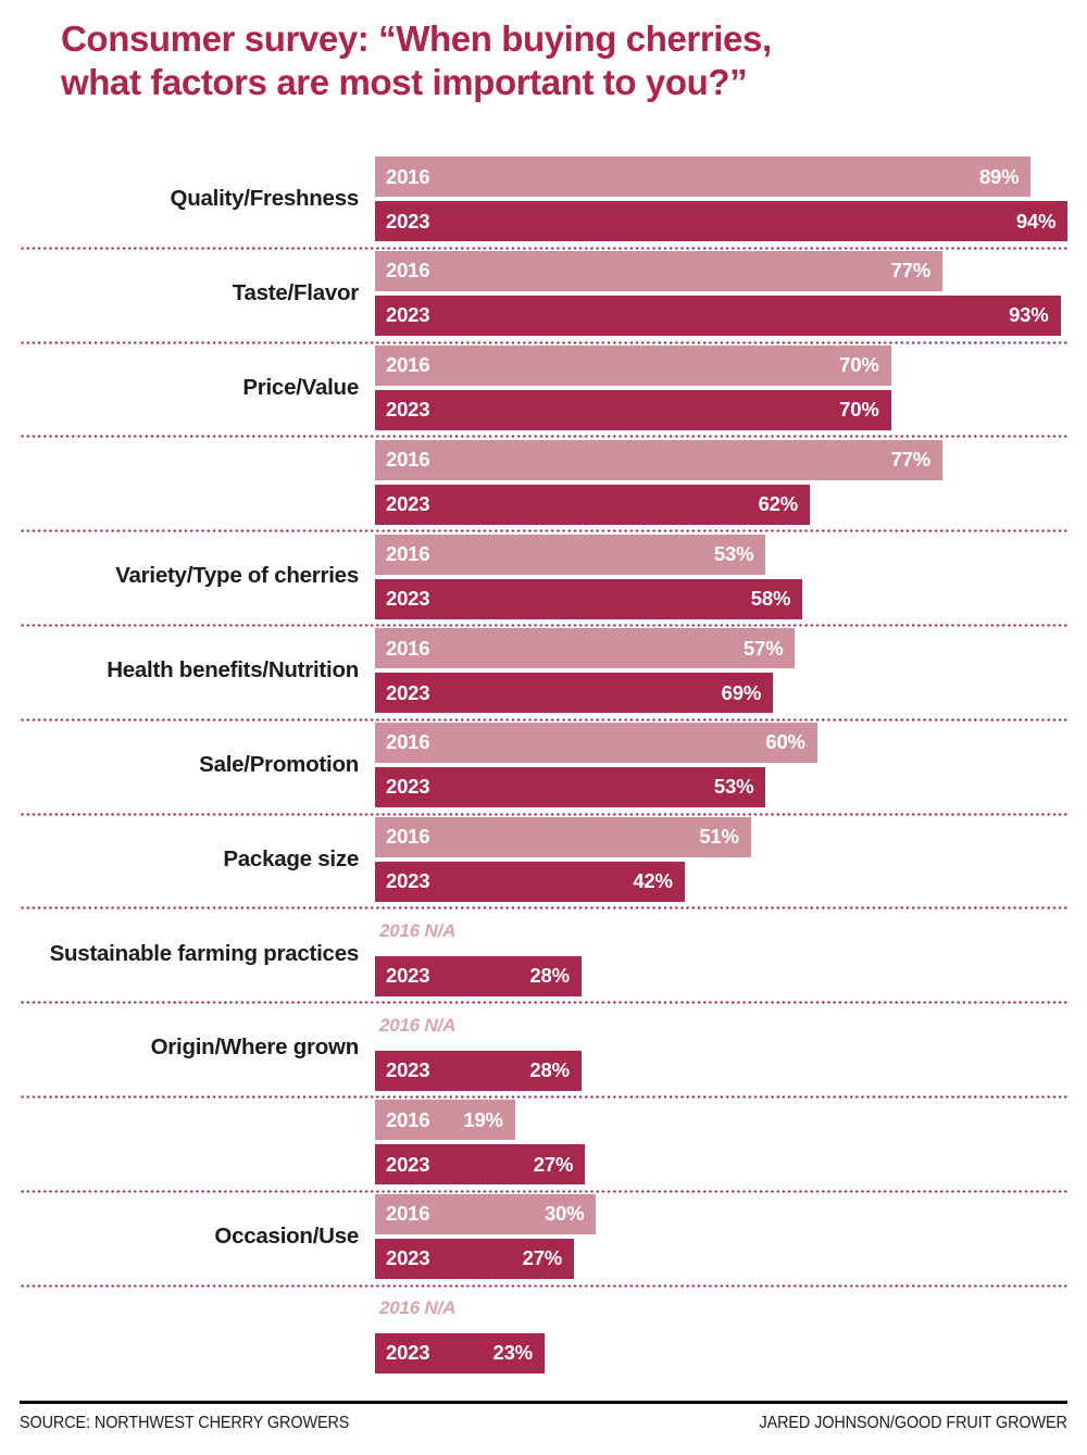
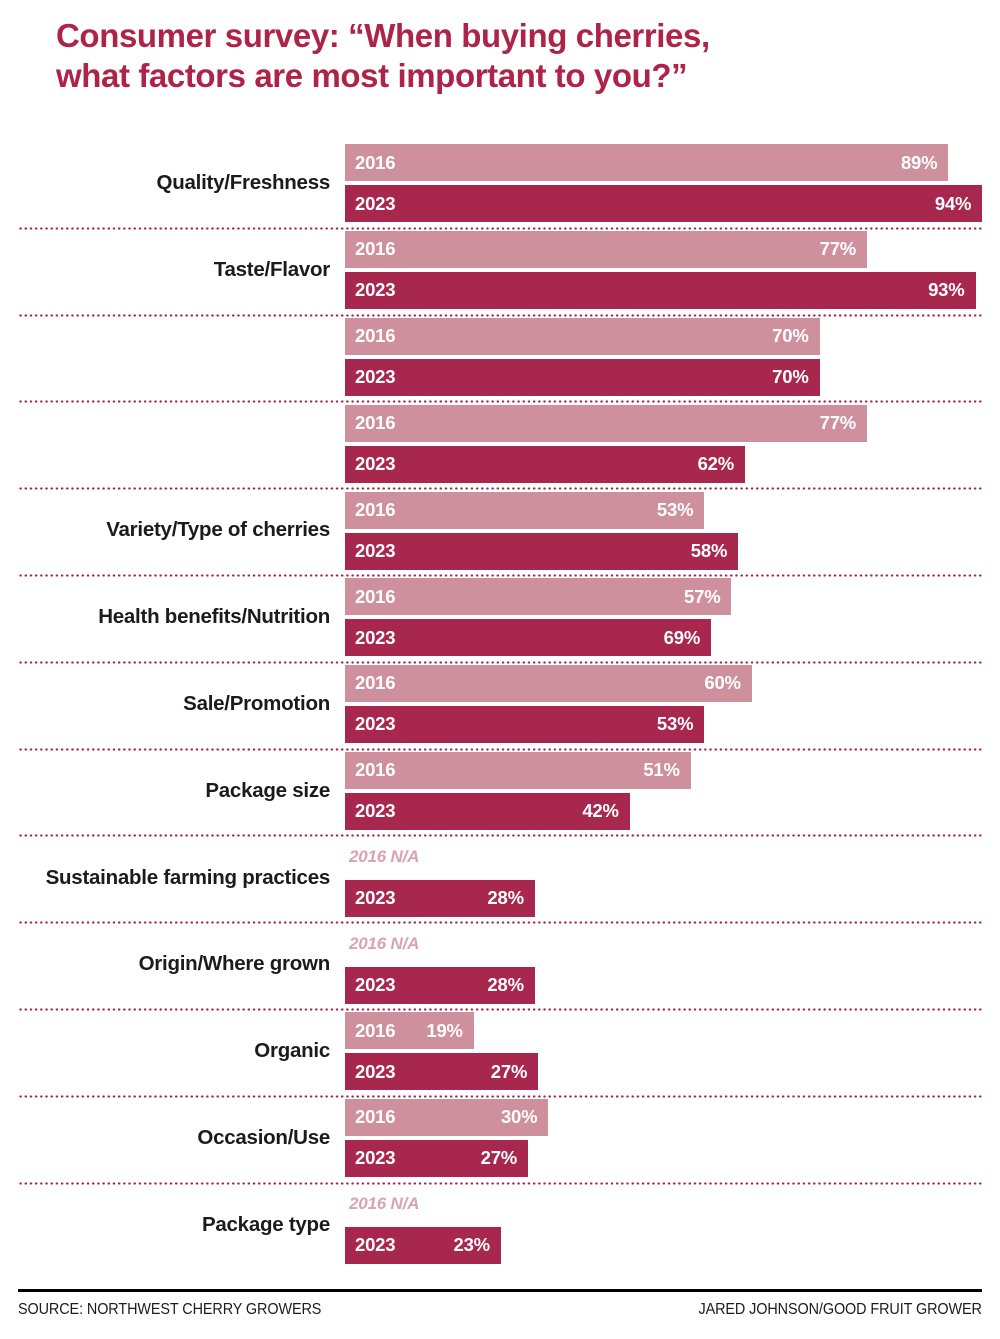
  Consumer survey: “When buying cherries,
  what factors are most important to you?”
  Quality/Freshness
  2016
  89%
  2023
  94%
  Taste/Flavor
  2016
  77%
  2023
  93%
- Price/Value
  2016
  70%
  2023
  70%
  2016
  77%
  2023
  62%
  Variety/Type of cherries
  2016
  53%
  2023
  58%
  Health benefits/Nutrition
  2016
  57%
  2023
  69%
  Sale/Promotion
  2016
  60%
  2023
  53%
  Package size
  2016
  51%
  2023
  42%
  Sustainable farming practices
  2016 N/A
  2023
  28%
  Origin/Where grown
  2016 N/A
  2023
  28%
+ Organic
  2016
  19%
  2023
  27%
  Occasion/Use
  2016
  30%
  2023
  27%
+ Package type
  2016 N/A
  2023
  23%
  SOURCE: NORTHWEST CHERRY GROWERS
  JARED JOHNSON/GOOD FRUIT GROWER
